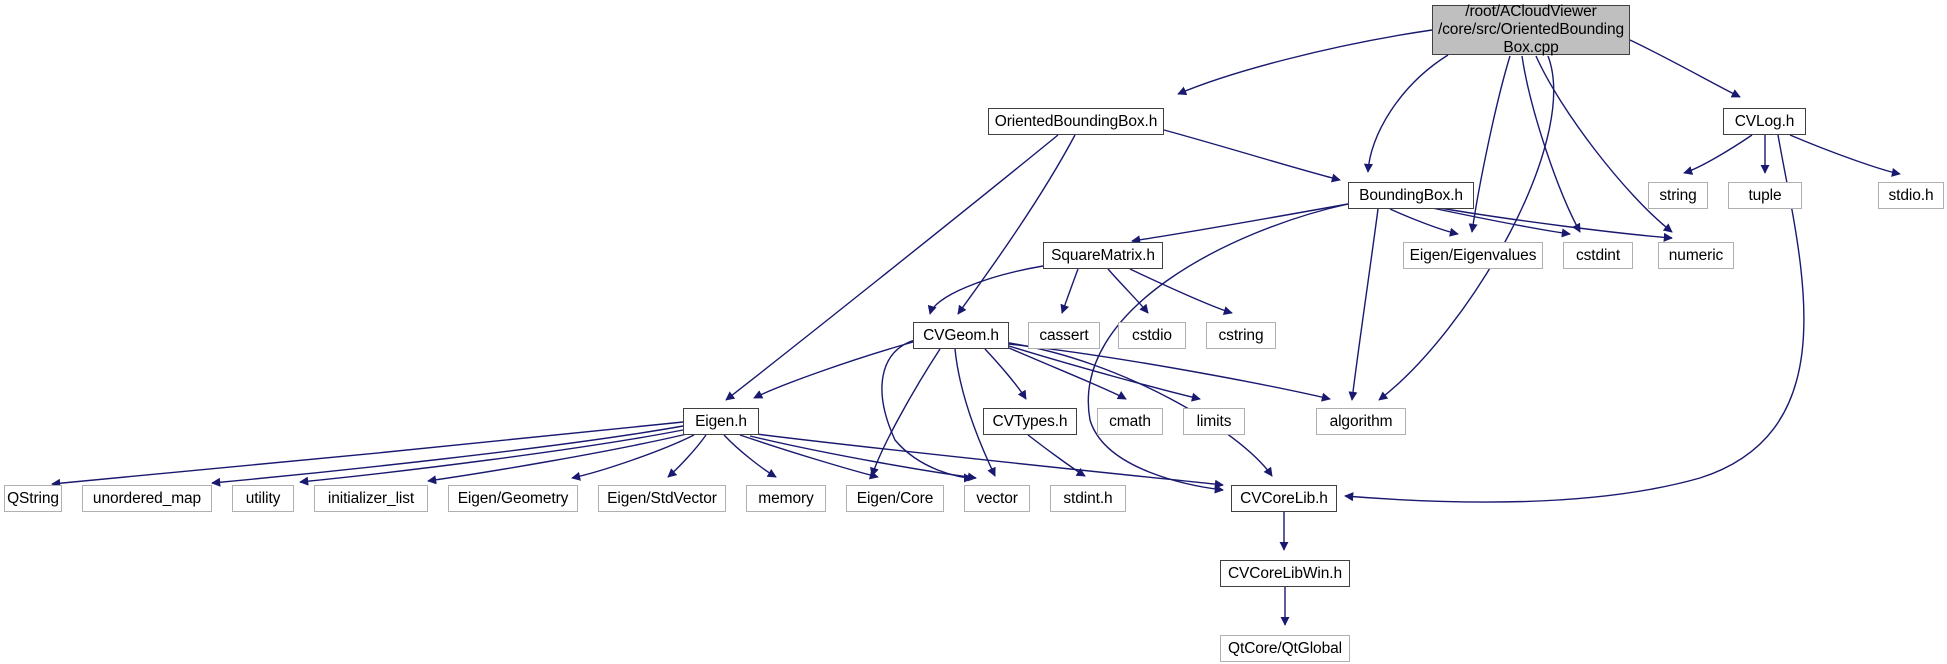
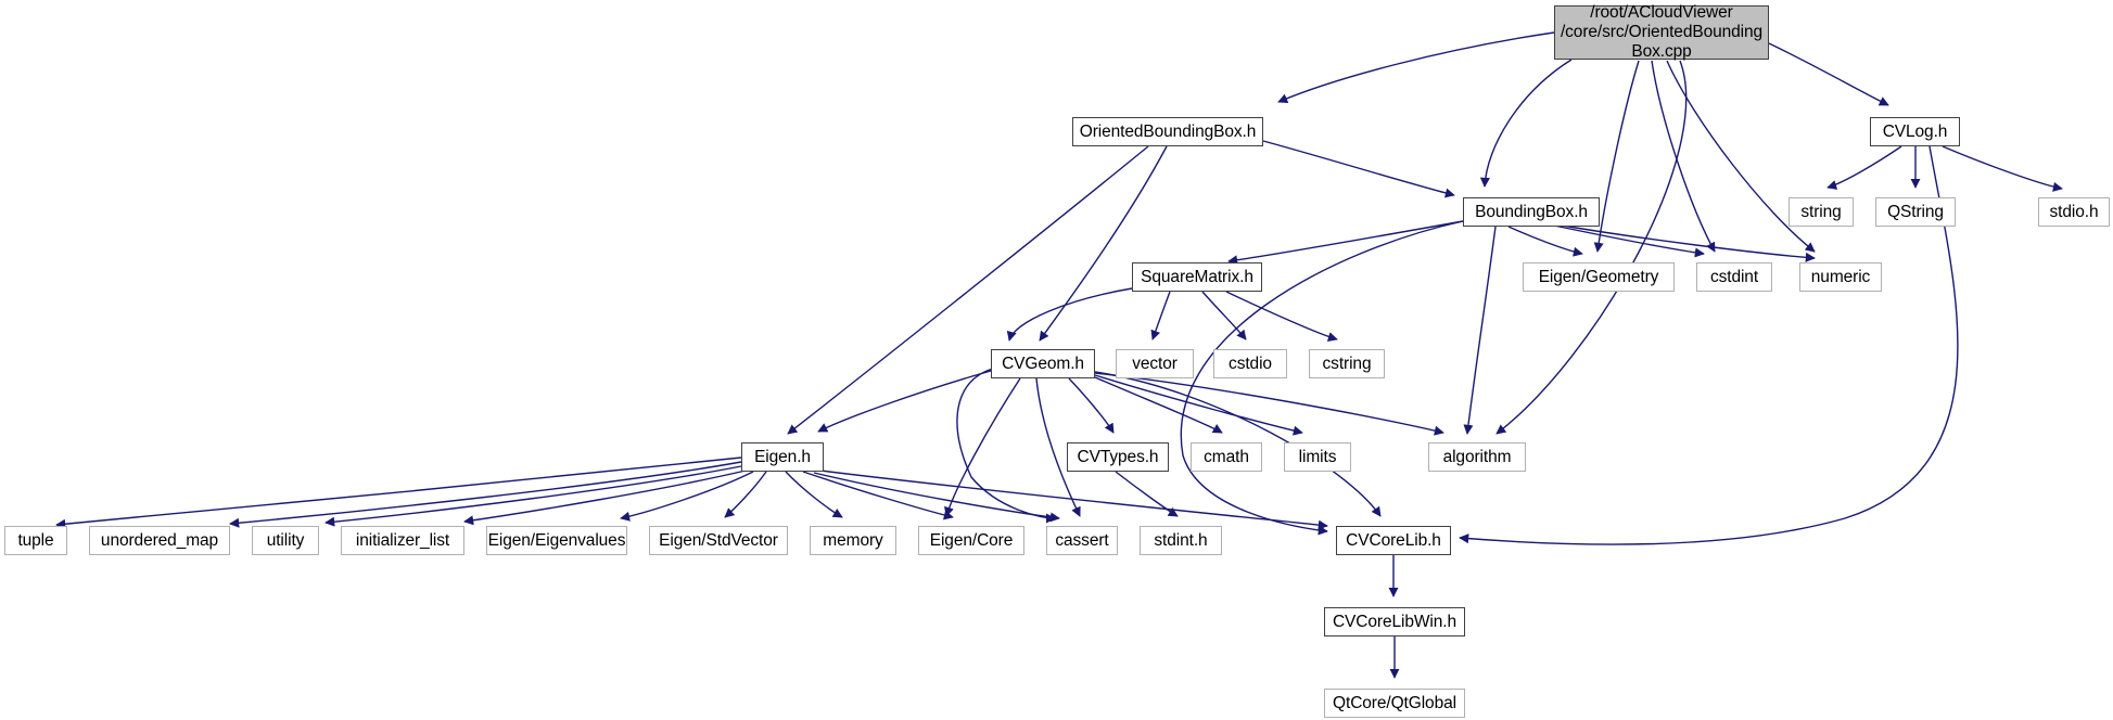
  /root/ACloudViewer
  /core/src/OrientedBounding
  Box.cpp
  OrientedBoundingBox.h
  CVLog.h
  BoundingBox.h
  string
- tuple
+ QString
  stdio.h
  SquareMatrix.h
- Eigen/Eigenvalues
+ Eigen/Geometry
  cstdint
  numeric
  CVGeom.h
- cassert
+ vector
  cstdio
  cstring
  Eigen.h
  CVTypes.h
  cmath
  limits
  algorithm
- QString
+ tuple
  unordered_map
  utility
  initializer_list
- Eigen/Geometry
+ Eigen/Eigenvalues
  Eigen/StdVector
  memory
  Eigen/Core
- vector
+ cassert
  stdint.h
  CVCoreLib.h
  CVCoreLibWin.h
  QtCore/QtGlobal
